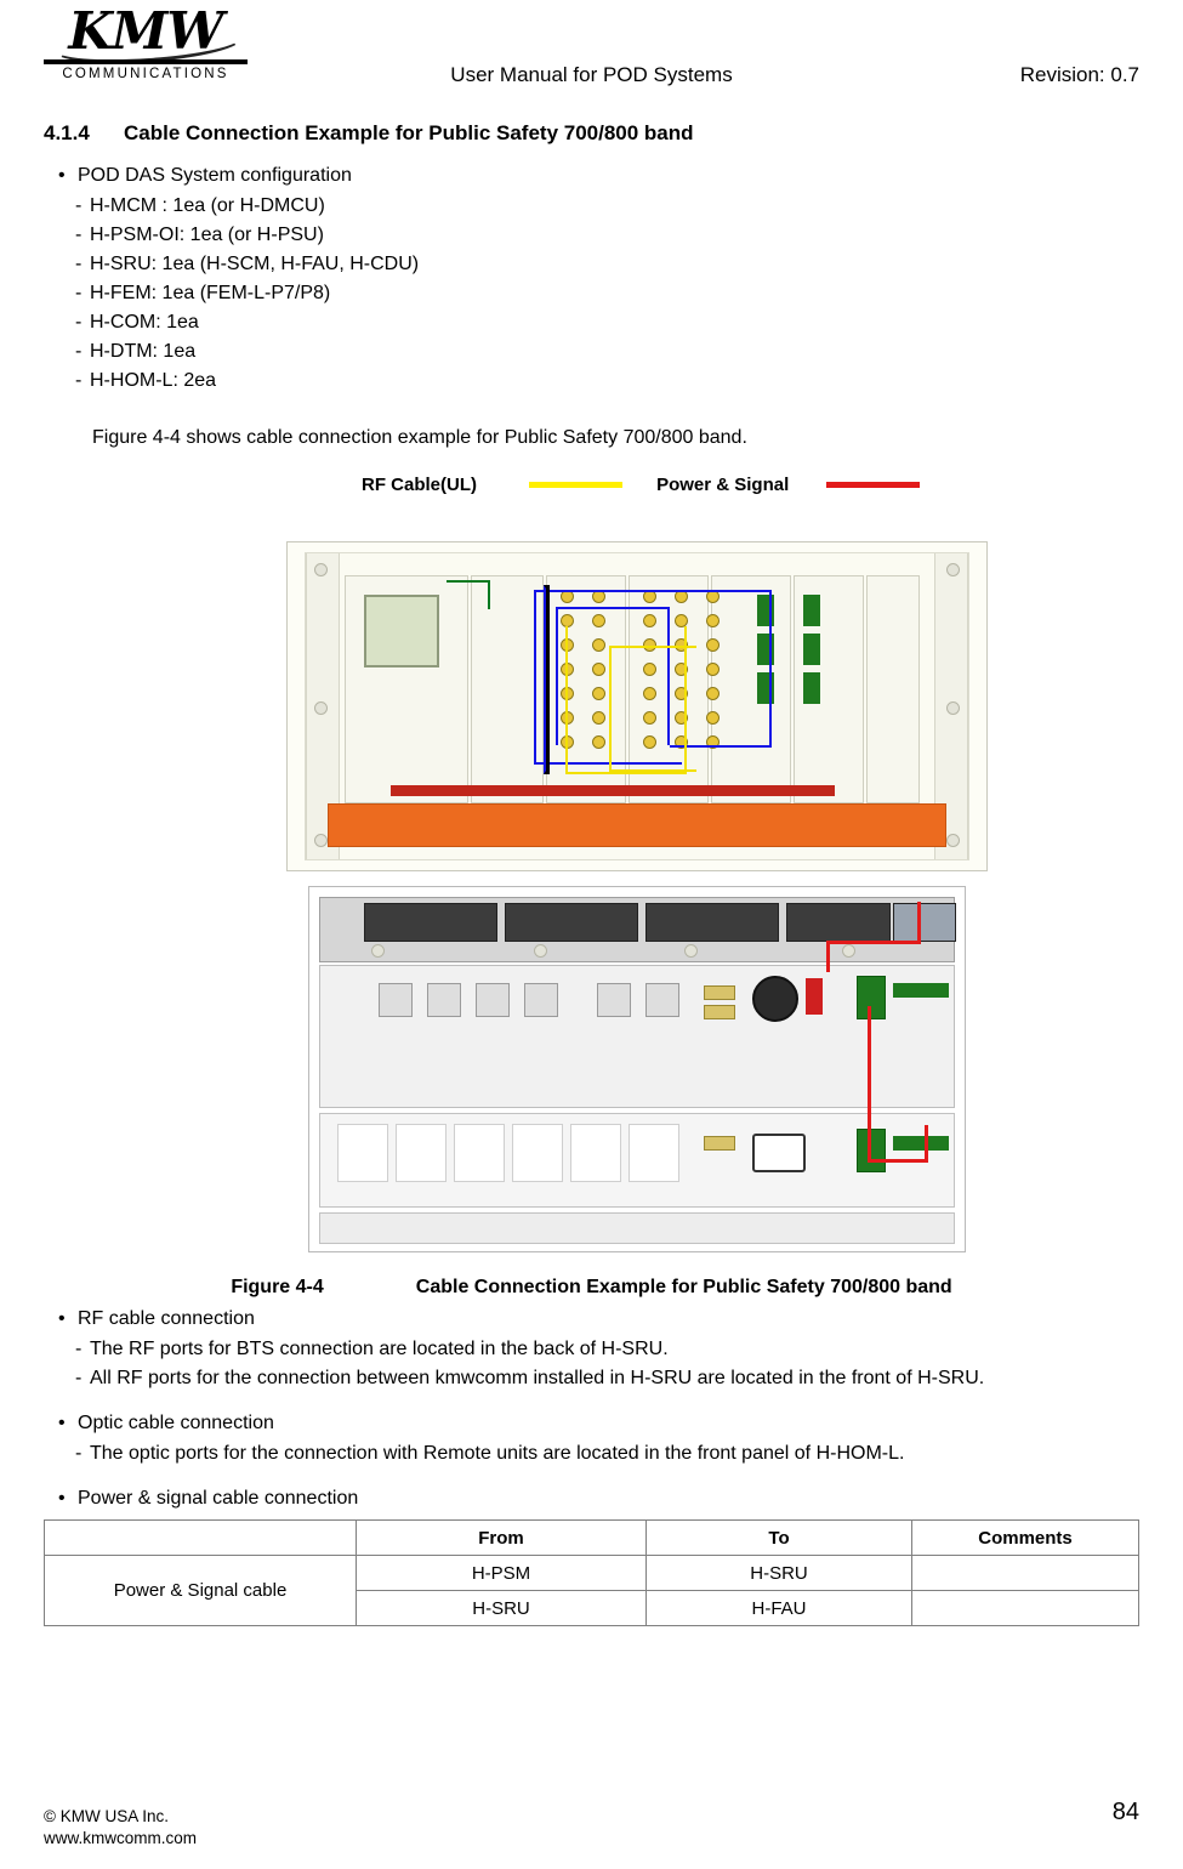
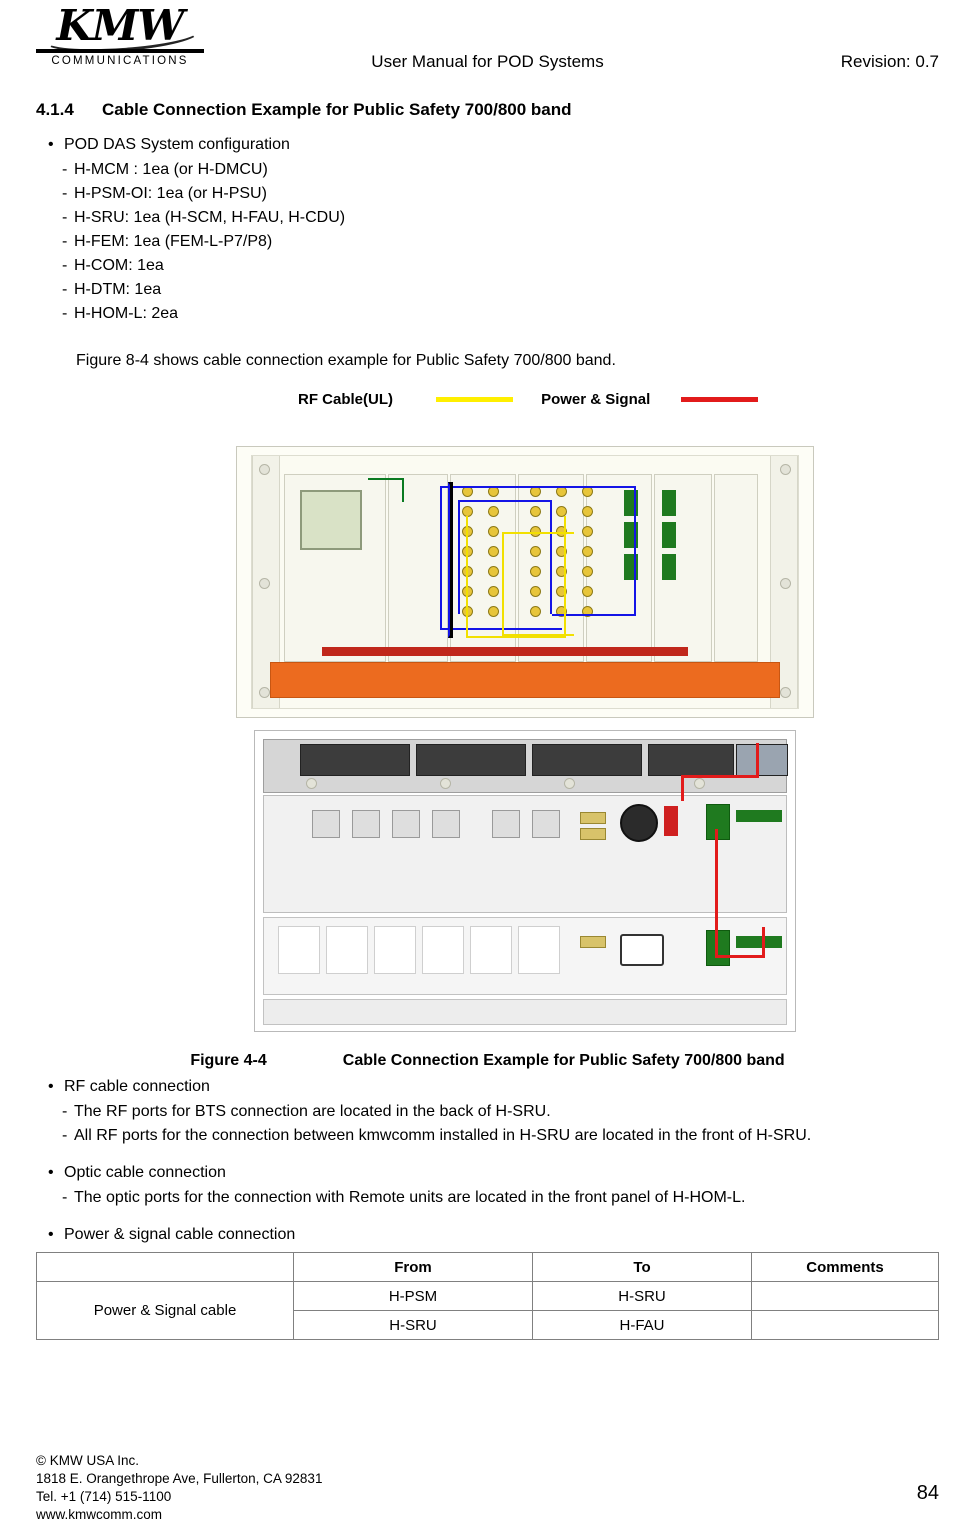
  KMW
  COMMUNICATIONS
  User Manual for POD Systems
  Revision: 0.7
  4.1.4
  Cable Connection Example for Public Safety 700/800 band
  •
  POD DAS System configuration
  -
  H-MCM : 1ea (or H-DMCU)
  -
  H-PSM-OI: 1ea (or H-PSU)
  -
  H-SRU: 1ea (H-SCM, H-FAU, H-CDU)
  -
  H-FEM: 1ea (FEM-L-P7/P8)
  -
  H-COM: 1ea
  -
  H-DTM: 1ea
  -
  H-HOM-L: 2ea
- Figure 4-4 shows cable connection example for Public Safety 700/800 band.
+ Figure 8-4 shows cable connection example for Public Safety 700/800 band.
  RF Cable(UL)
  Power & Signal
  Figure 4-4 Cable Connection Example for Public Safety 700/800 band
  •
  RF cable connection
  -
  The RF ports for BTS connection are located in the back of H-SRU.
  -
  All RF ports for the connection between kmwcomm installed in H-SRU are located in the front of H-SRU.
  •
  Optic cable connection
  -
  The optic ports for the connection with Remote units are located in the front panel of H-HOM-L.
  •
  Power & signal cable connection
  	From	To	Comments
  Power & Signal cable	H-PSM	H-SRU
  H-SRU	H-FAU
  © KMW USA Inc.
+ 1818 E. Orangethrope Ave, Fullerton, CA 92831
+ Tel. +1 (714) 515-1100
  www.kmwcomm.com
  84
